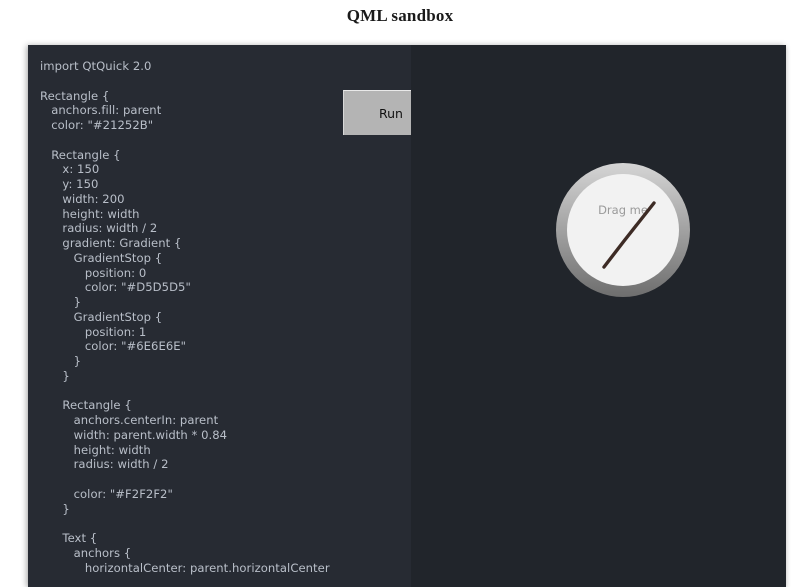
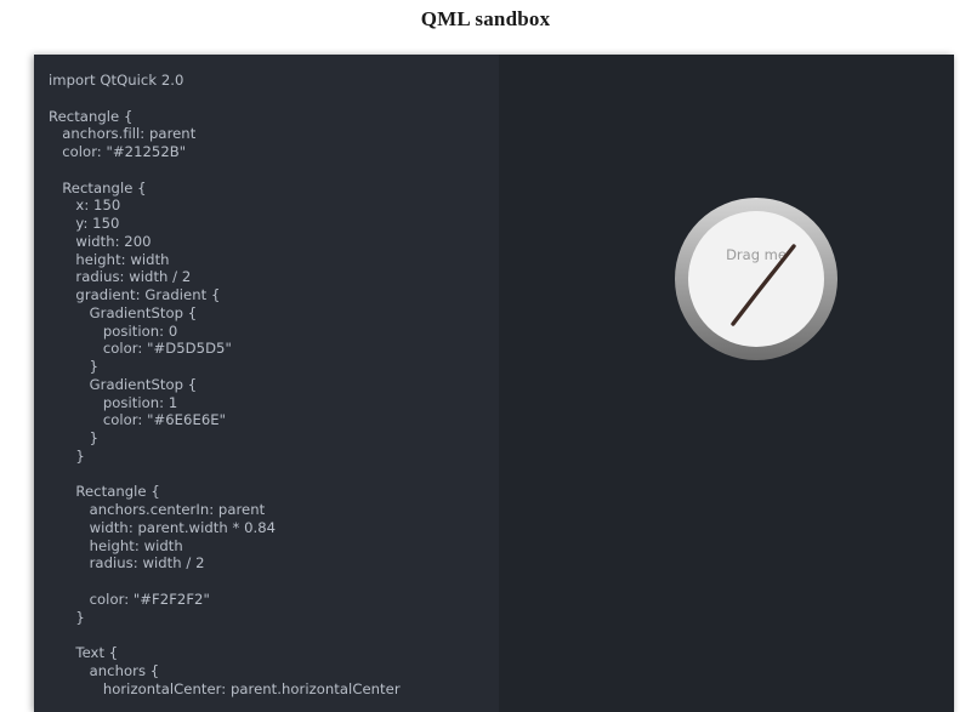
  QML sandbox
  import QtQuick 2.0
  Rectangle {
  anchors.fill: parent
  color: "#21252B"
  Rectangle {
  x: 150
  y: 150
  width: 200
  height: width
  radius: width / 2
  gradient: Gradient {
  GradientStop {
  position: 0
  color: "#D5D5D5"
  }
  GradientStop {
  position: 1
  color: "#6E6E6E"
  }
  }
  Rectangle {
  anchors.centerIn: parent
  width: parent.width * 0.84
  height: width
  radius: width / 2
  color: "#F2F2F2"
  }
  Text {
  anchors {
  horizontalCenter: parent.horizontalCenter
- Run
  Drag me
